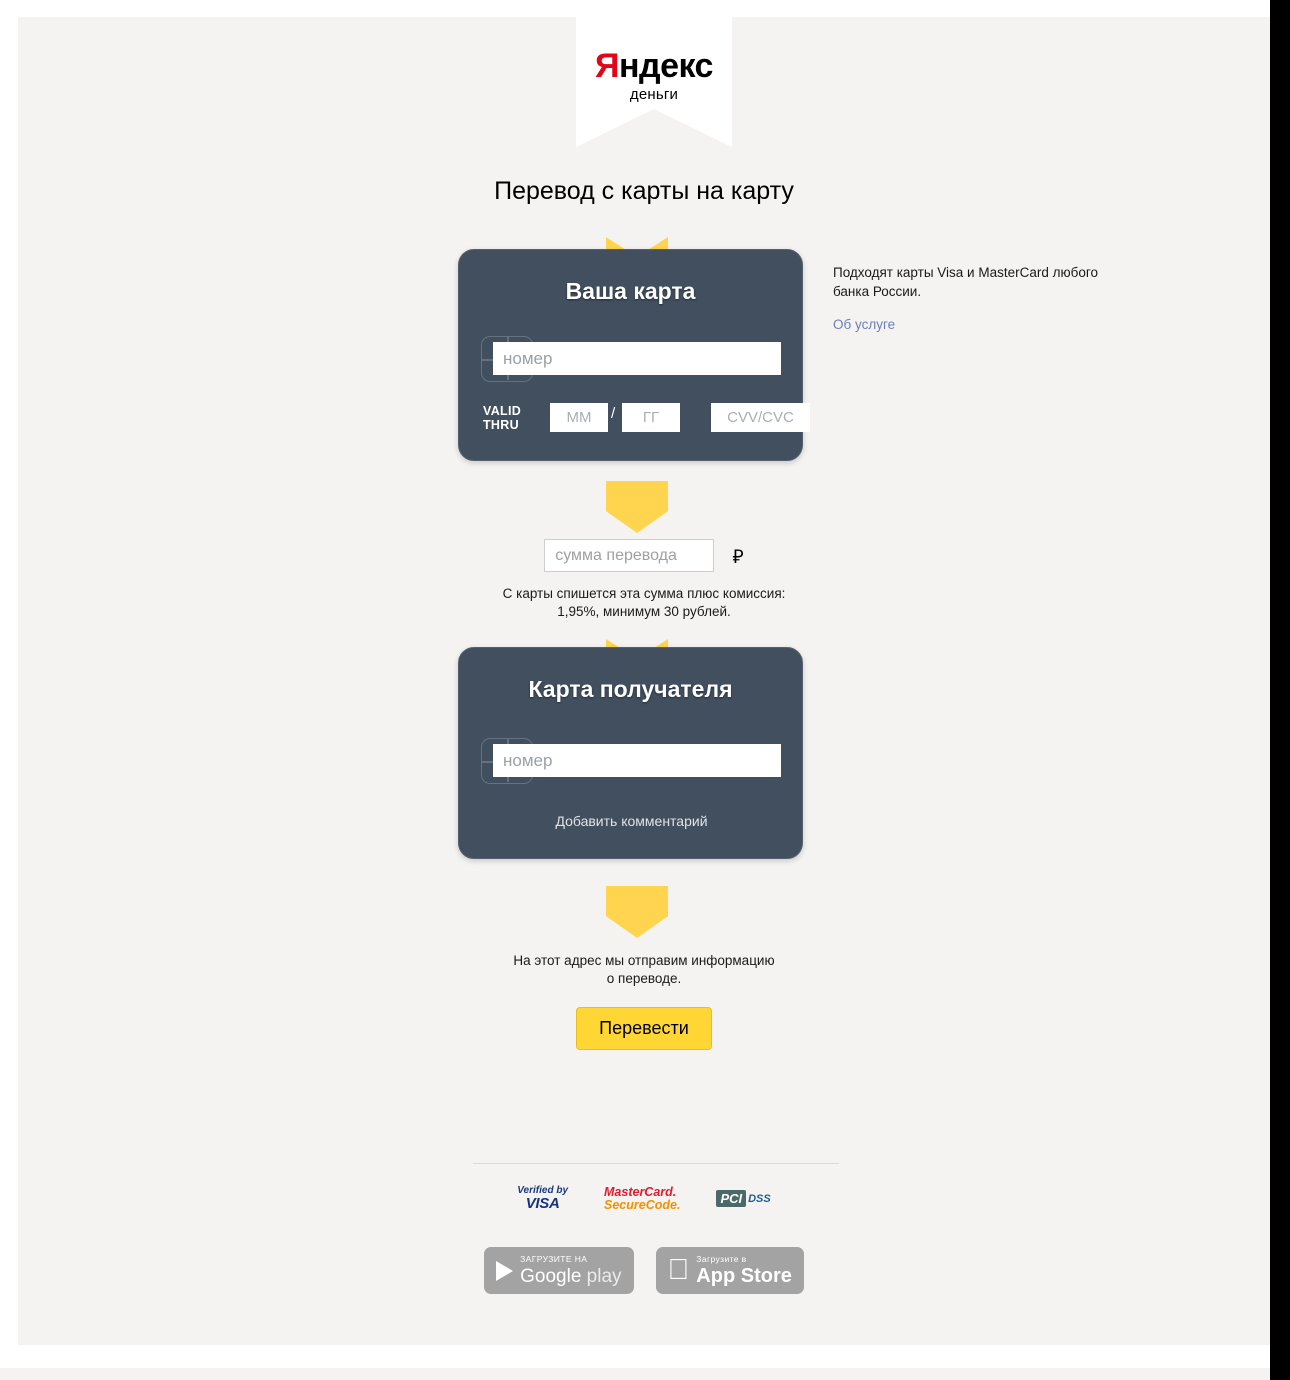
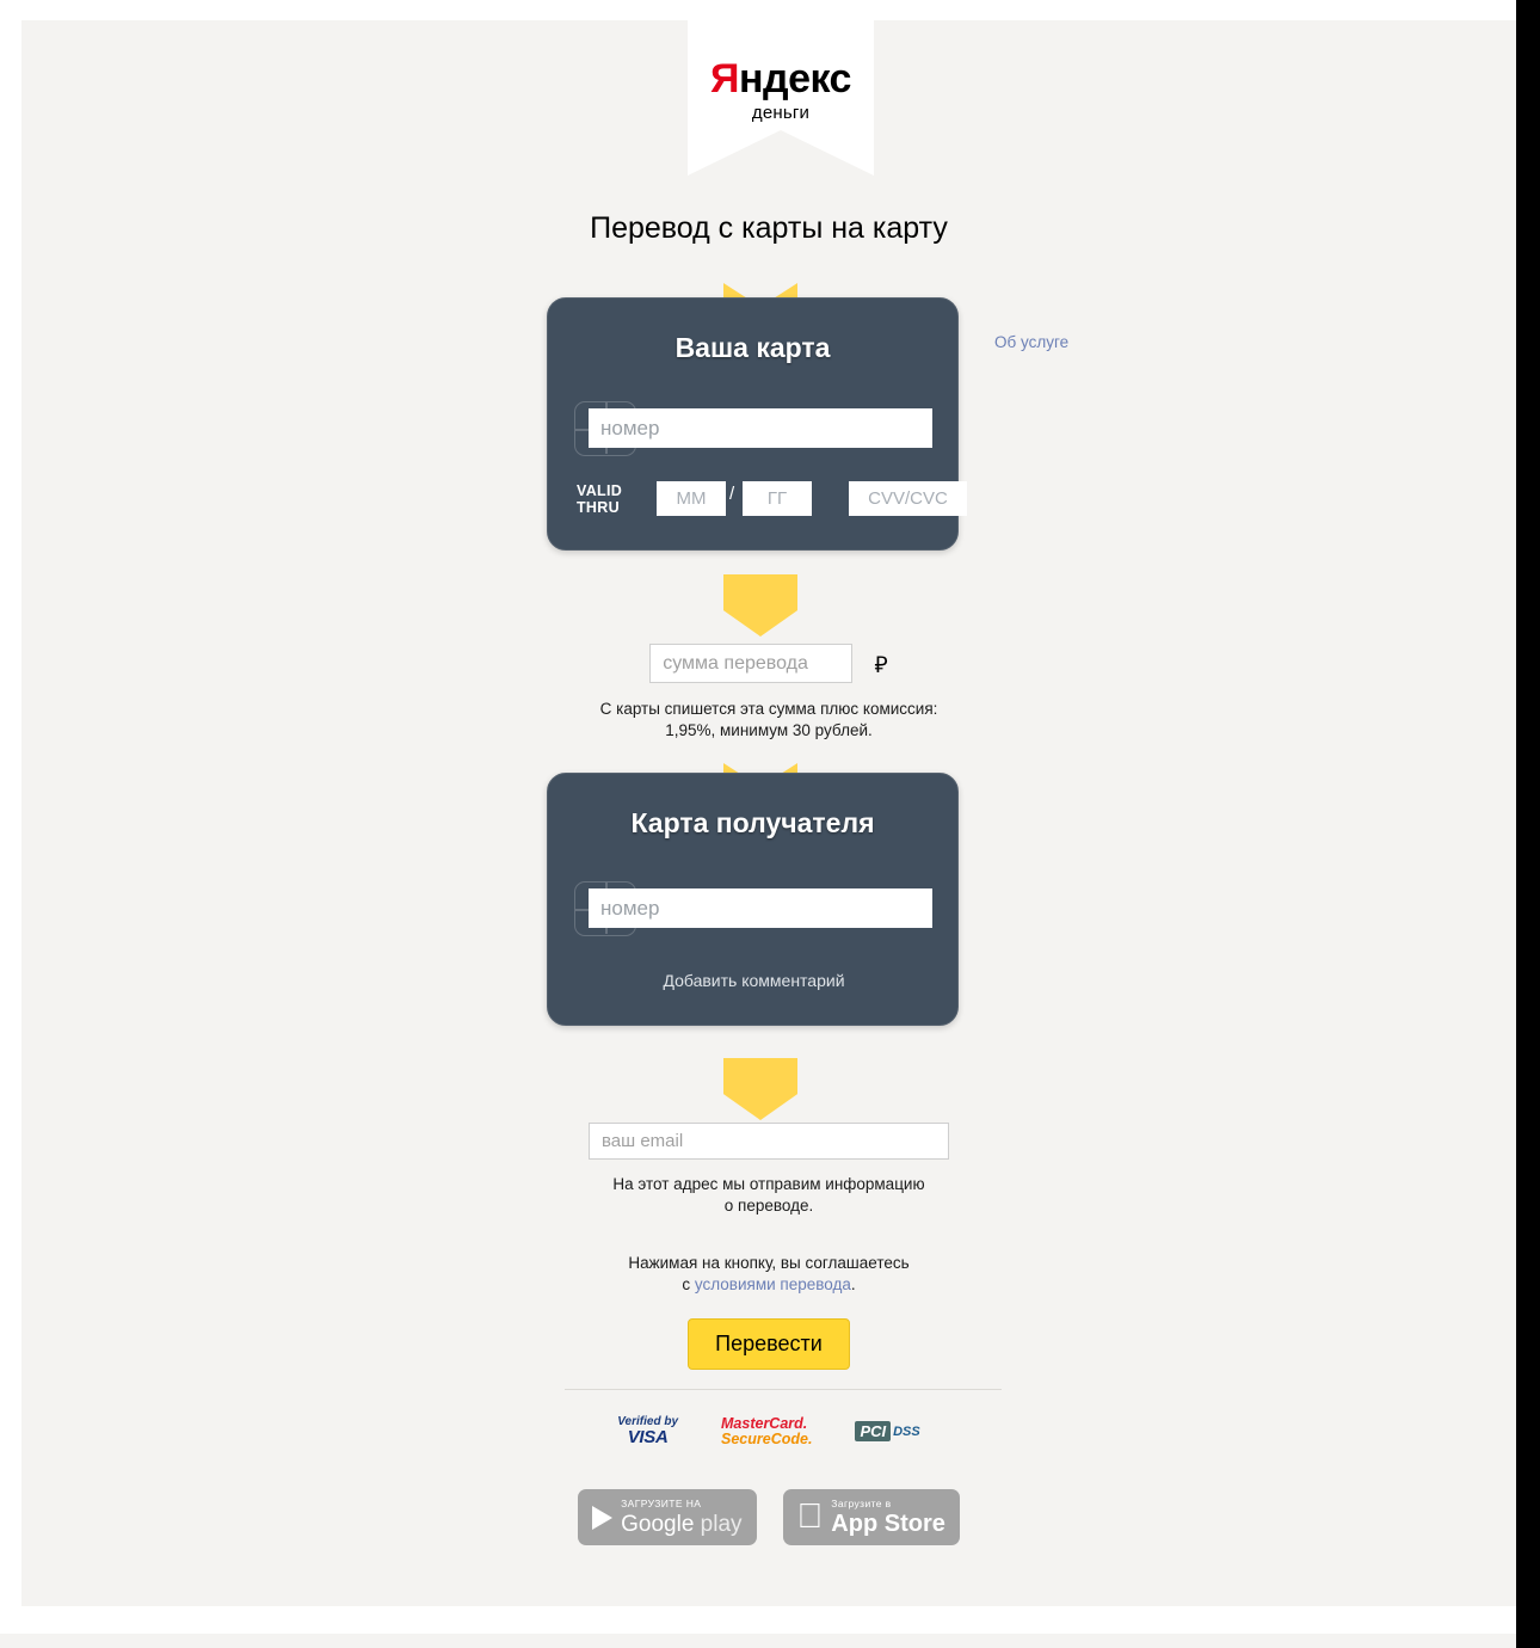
  Яндекс
  деньги
  Перевод с карты на карту
  Ваша карта
  номер
  VALID
  THRU
  ММ
  /
  ГГ
  CVV/CVC
- Подходят карты Visa и MasterCard любого банка России.
  Об услуге
  сумма перевода ₽
  С карты спишется эта сумма плюс комиссия:
  1,95%, минимум 30 рублей.
  Карта получателя
  номер
  Добавить комментарий
+ ваш email
  На этот адрес мы отправим информацию
  о переводе.
+ Нажимая на кнопку, вы соглашаетесь
+ с условиями перевода.
  Перевести
  Verified by
  VISA
  MasterCard.
  SecureCode.
  PCI
  DSS
  ЗАГРУЗИТЕ НА
  Google play
  
  Загрузите в
  App Store
